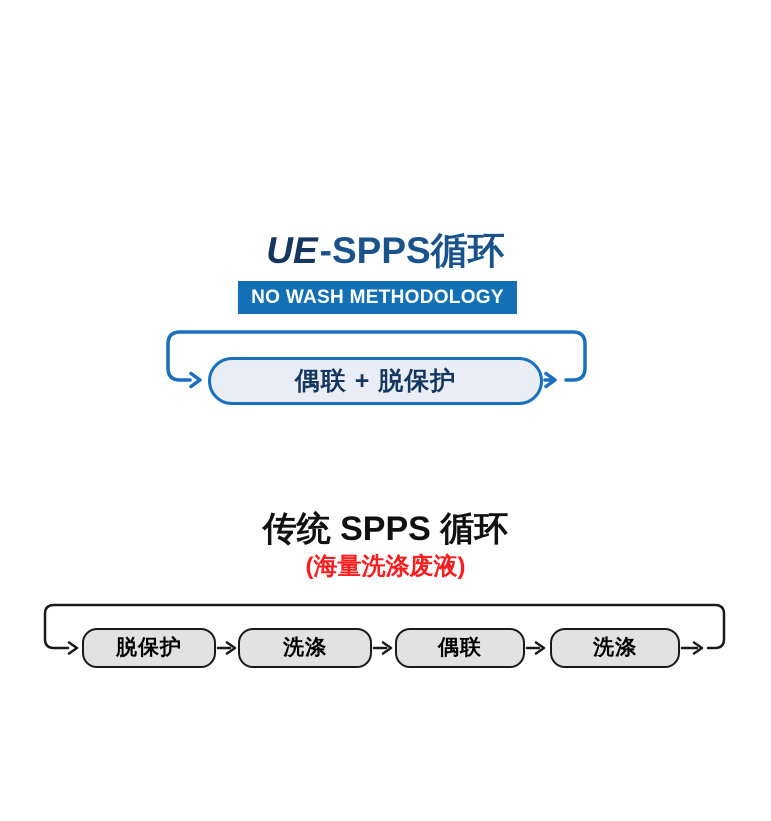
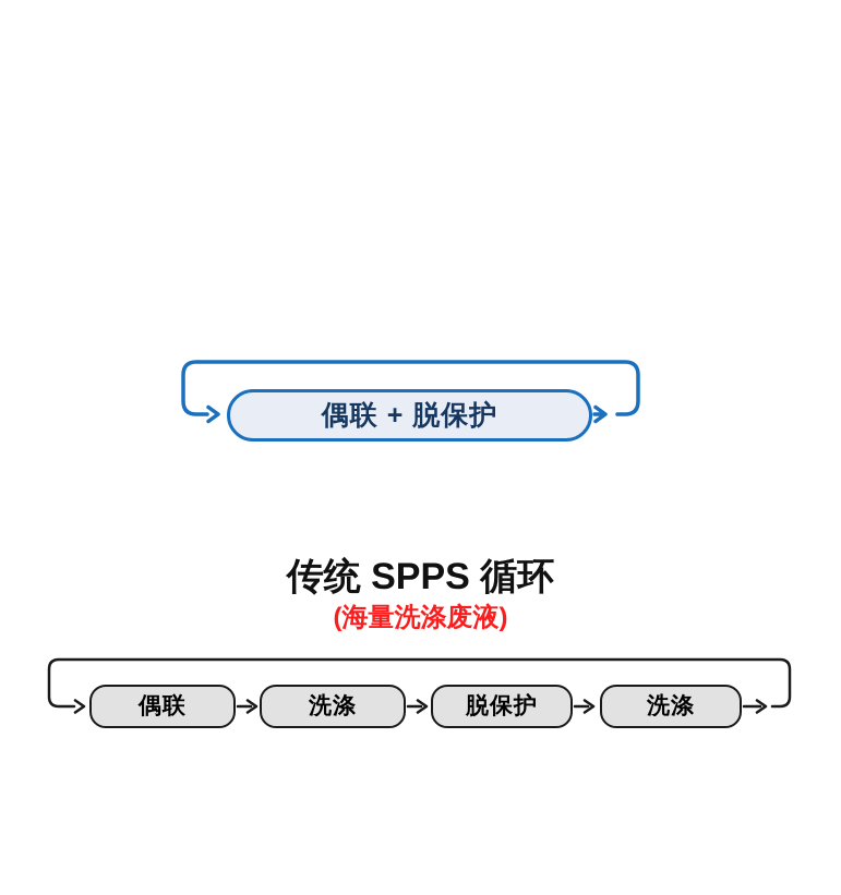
- UE-SPPS循环
- NO WASH METHODOLOGY
  偶联 + 脱保护
  传统 SPPS 循环
  (海量洗涤废液)
- 脱保护
+ 偶联
  洗涤
- 偶联
+ 脱保护
  洗涤
